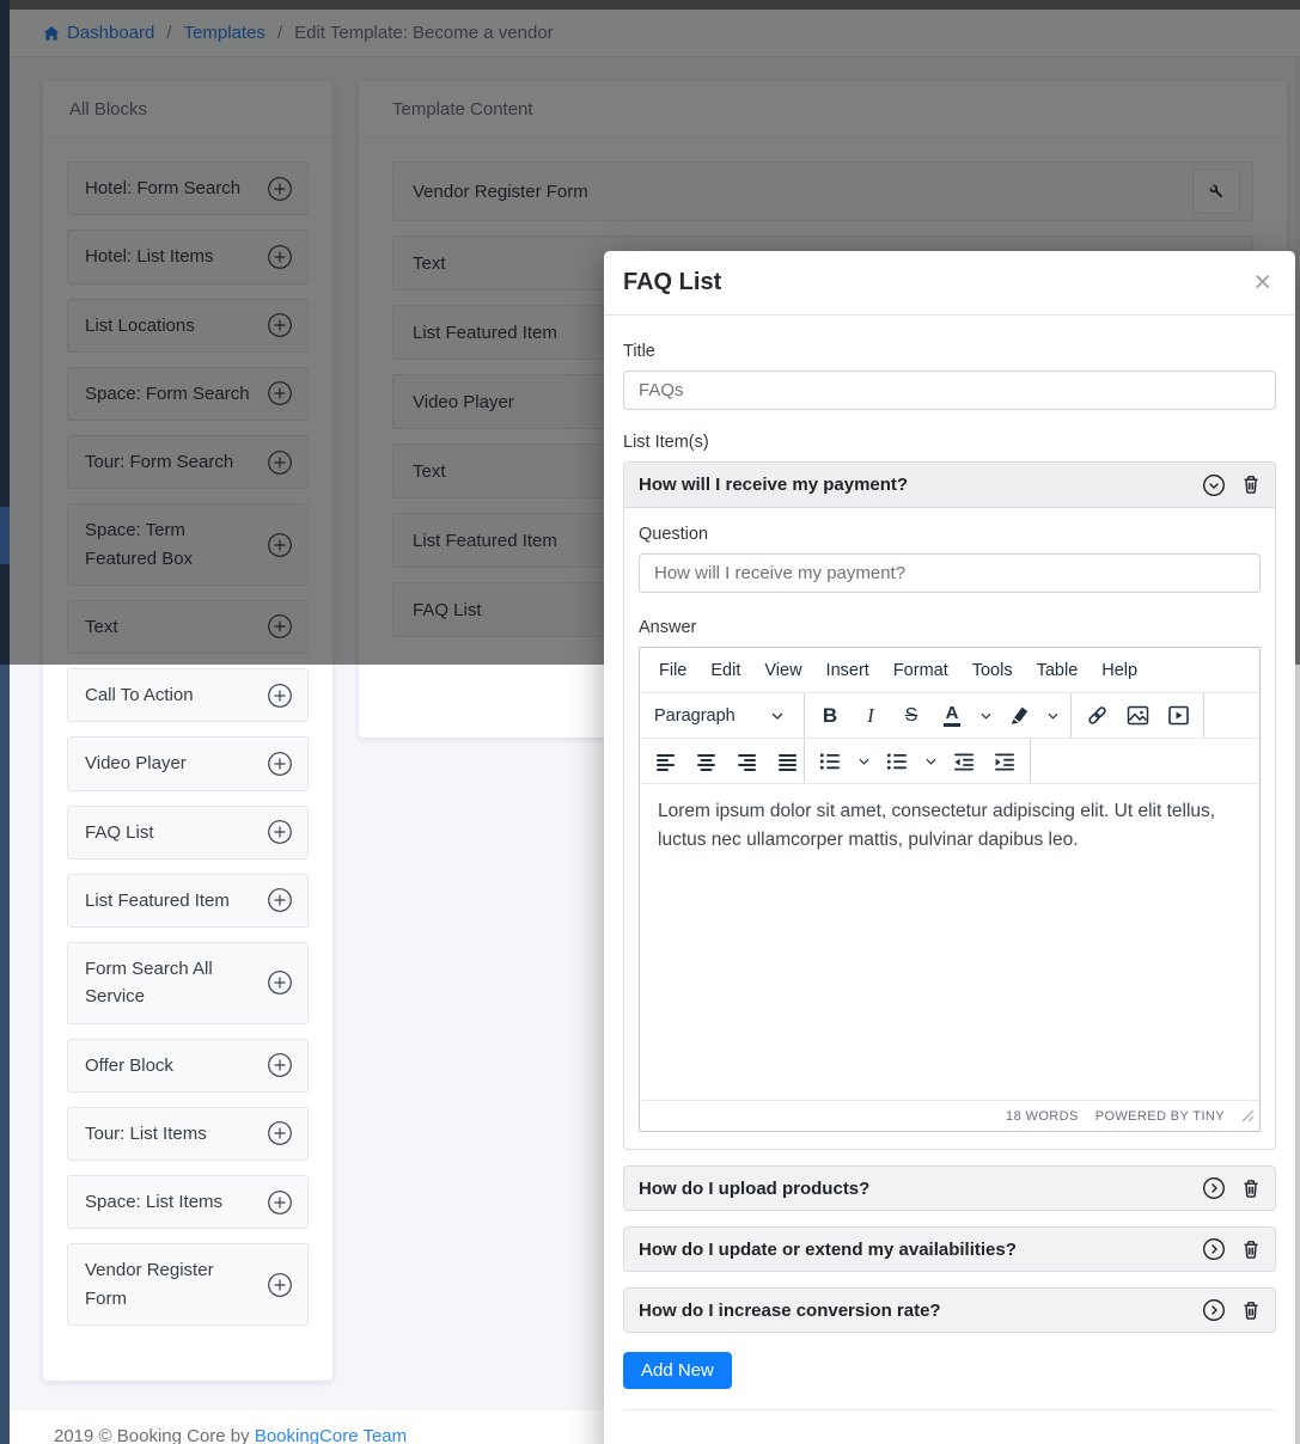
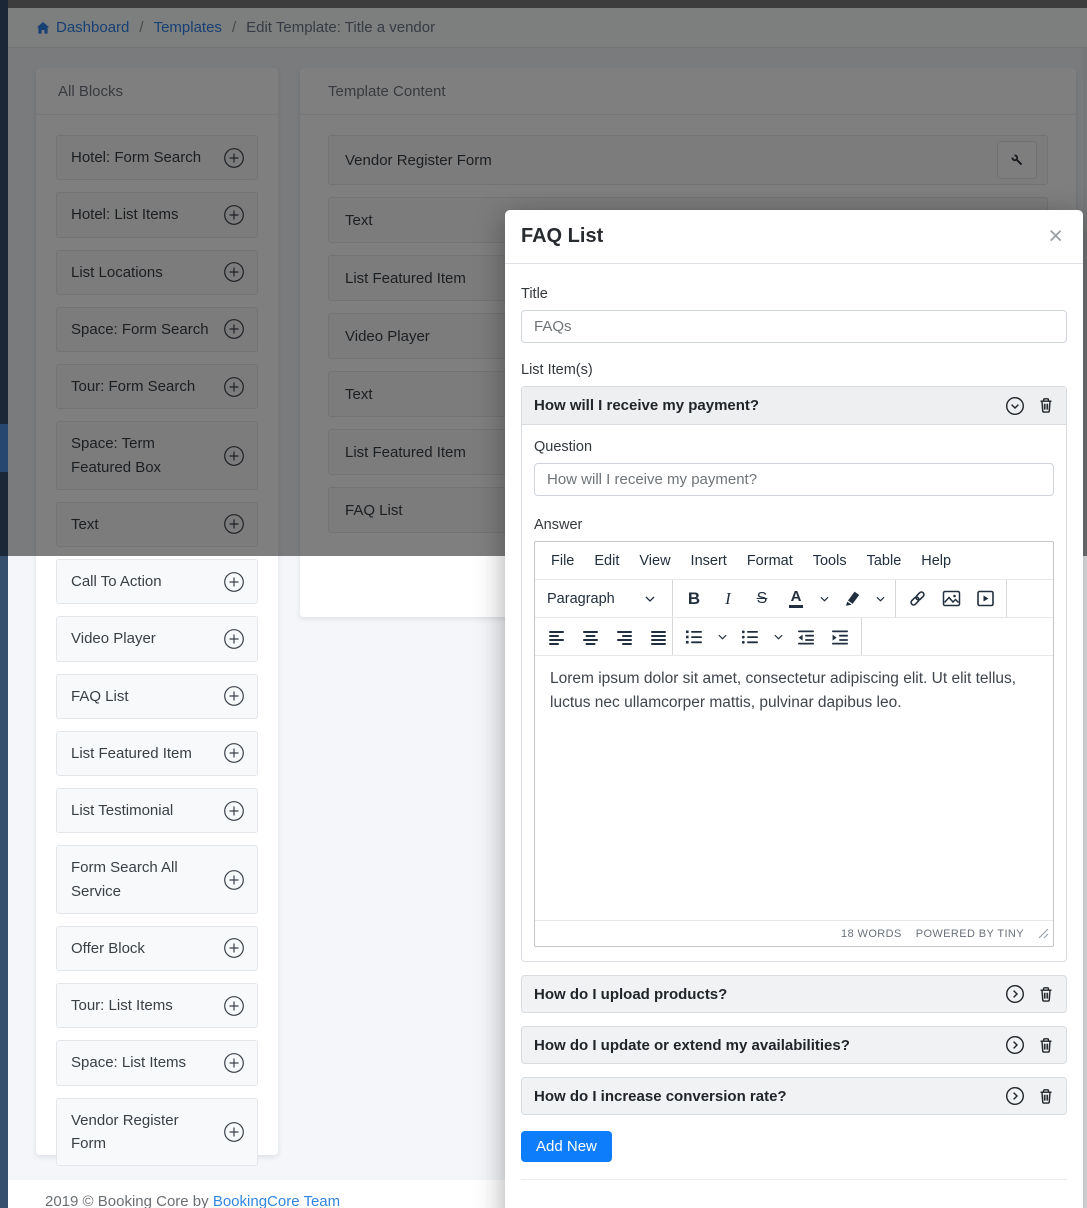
  Dashboard
  /
  Templates
  /
- Edit Template: Become a vendor
+ Edit Template: Title a vendor
  All Blocks
  Hotel: Form Search
  Hotel: List Items
  List Locations
  Space: Form Search
  Tour: Form Search
  Space: Term Featured Box
  Text
  Call To Action
  Video Player
  FAQ List
  List Featured Item
+ List Testimonial
  Form Search All Service
  Offer Block
  Tour: List Items
  Space: List Items
  Vendor Register Form
  Template Content
  Vendor Register Form
  Text
  List Featured Item
  Video Player
  Text
  List Featured Item
  FAQ List
  2019 © Booking Core by BookingCore Team
  FAQ List
  ×
  Title
  FAQs
  List Item(s)
  How will I receive my payment?
  Question
  How will I receive my payment?
  Answer
  File
  Edit
  View
  Insert
  Format
  Tools
  Table
  Help
  Paragraph
  B
  I
  S
  A
  Lorem ipsum dolor sit amet, consectetur adipiscing elit. Ut elit tellus, luctus nec ullamcorper mattis, pulvinar dapibus leo.
  18 WORDS
  POWERED BY TINY
  How do I upload products?
  How do I update or extend my availabilities?
  How do I increase conversion rate?
  Add New
